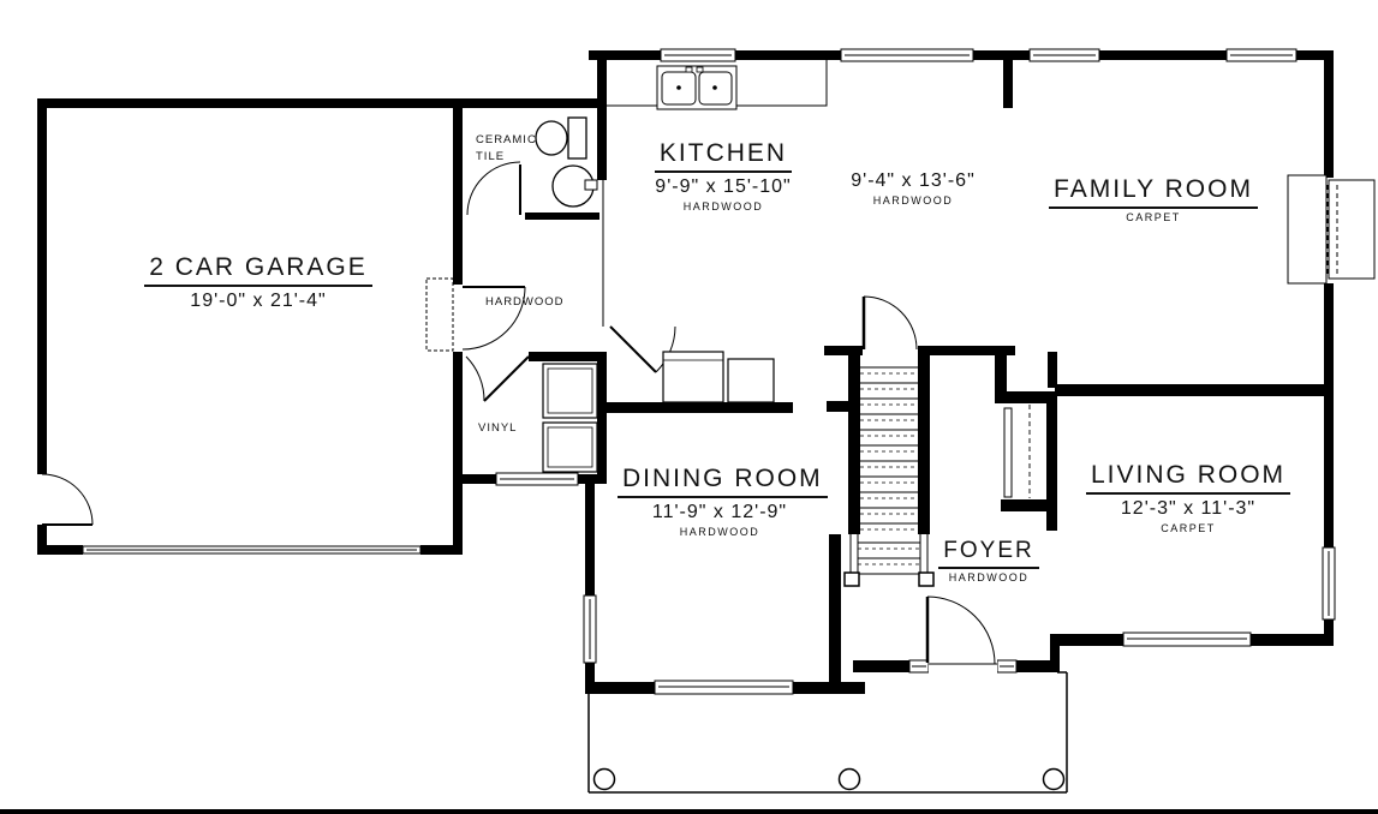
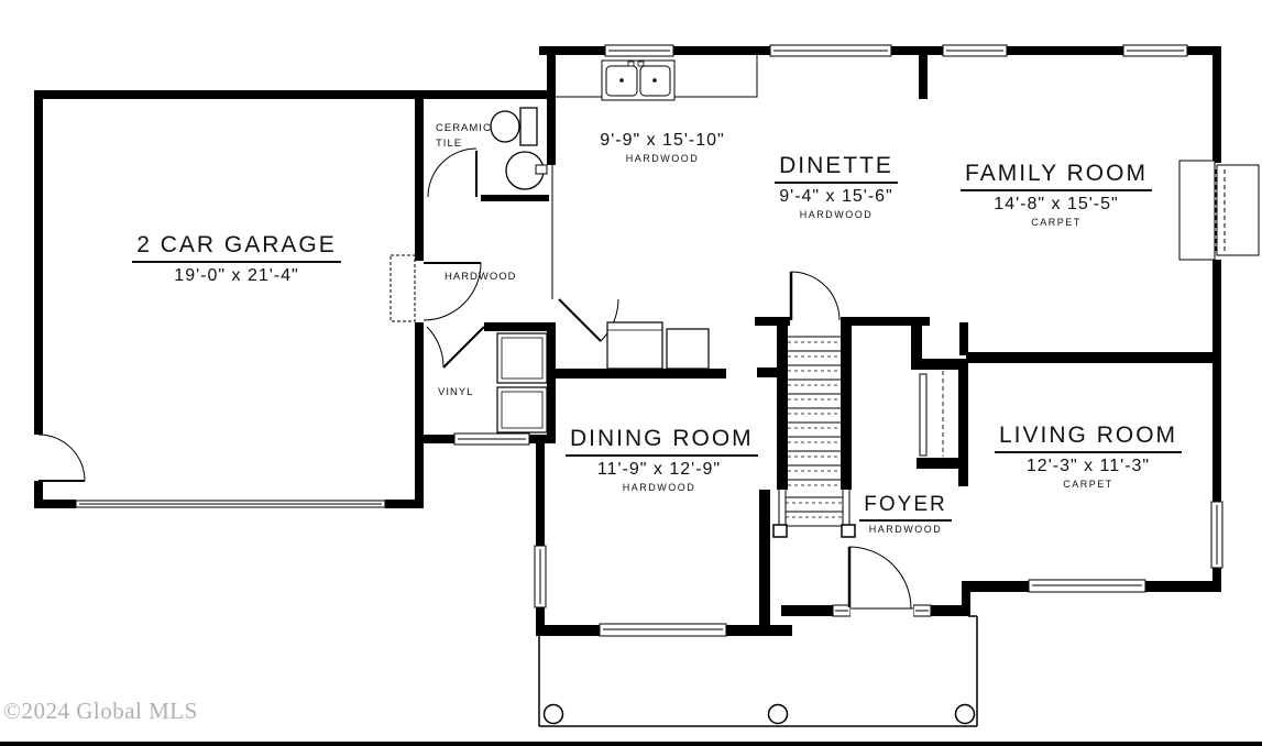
  2 CAR GARAGE
  19'-0" x 21'-4"
- KITCHEN
  9'-9" x 15'-10"
  HARDWOOD
+ DINETTE
- 9'-4" x 13'-6"
+ 9'-4" x 15'-6"
  HARDWOOD
  FAMILY ROOM
+ 14'-8" x 15'-5"
  CARPET
  DINING ROOM
  11'-9" x 12'-9"
  HARDWOOD
  LIVING ROOM
  12'-3" x 11'-3"
  CARPET
  FOYER
  HARDWOOD
  CERAMIC
  TILE
  HARDWOOD
  VINYL
+ ©2024 Global MLS
